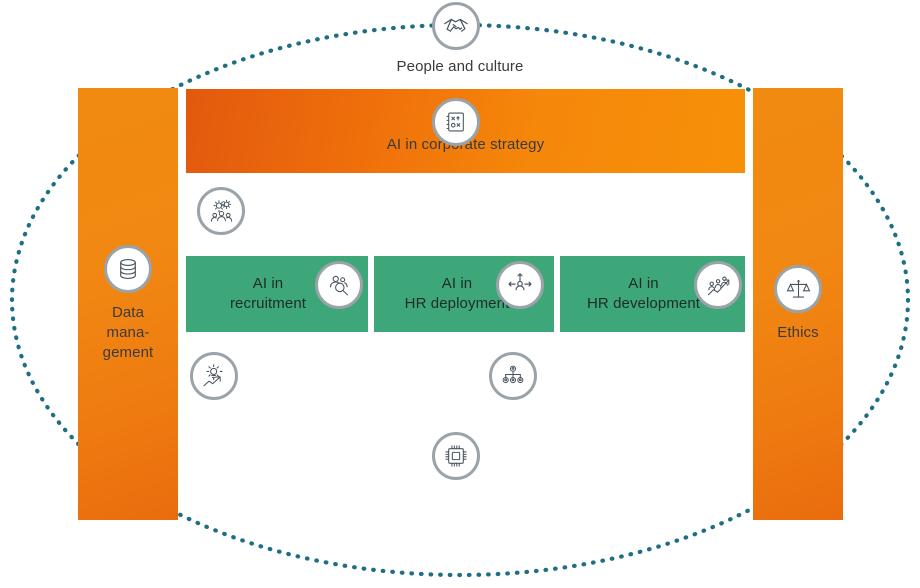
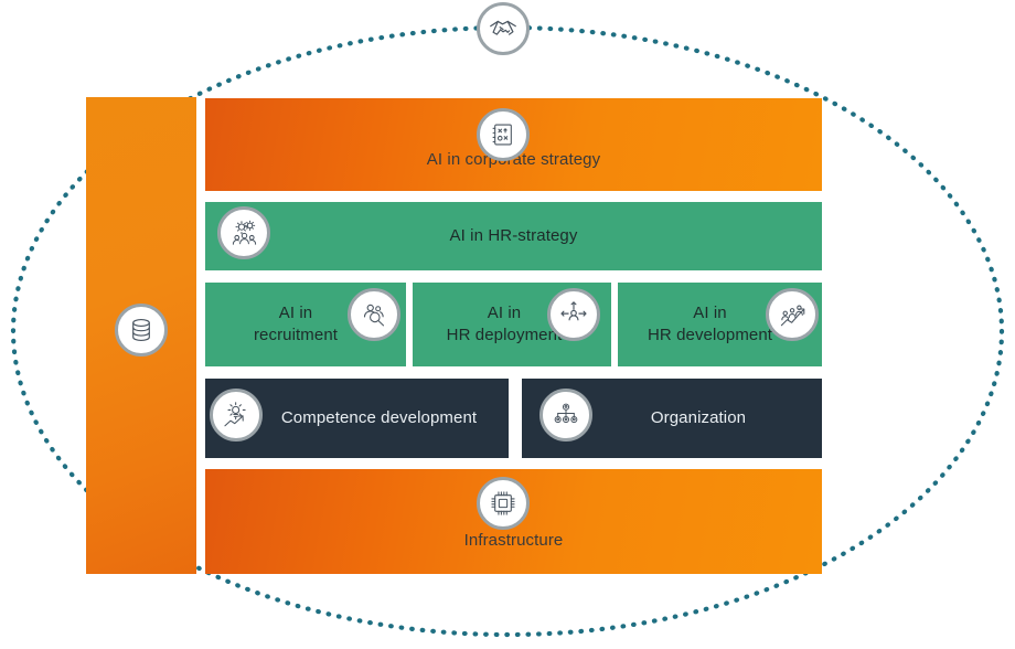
- People and culture
- Data
- mana-
- gement
- Ethics
  AI in corate strategy
+ AI in HR-strategy
  AI in
  recruitment
  AI in
  HR deploymen
  AI in
  HR development
+ Competence development
+ Organization
+ Infrastructure
